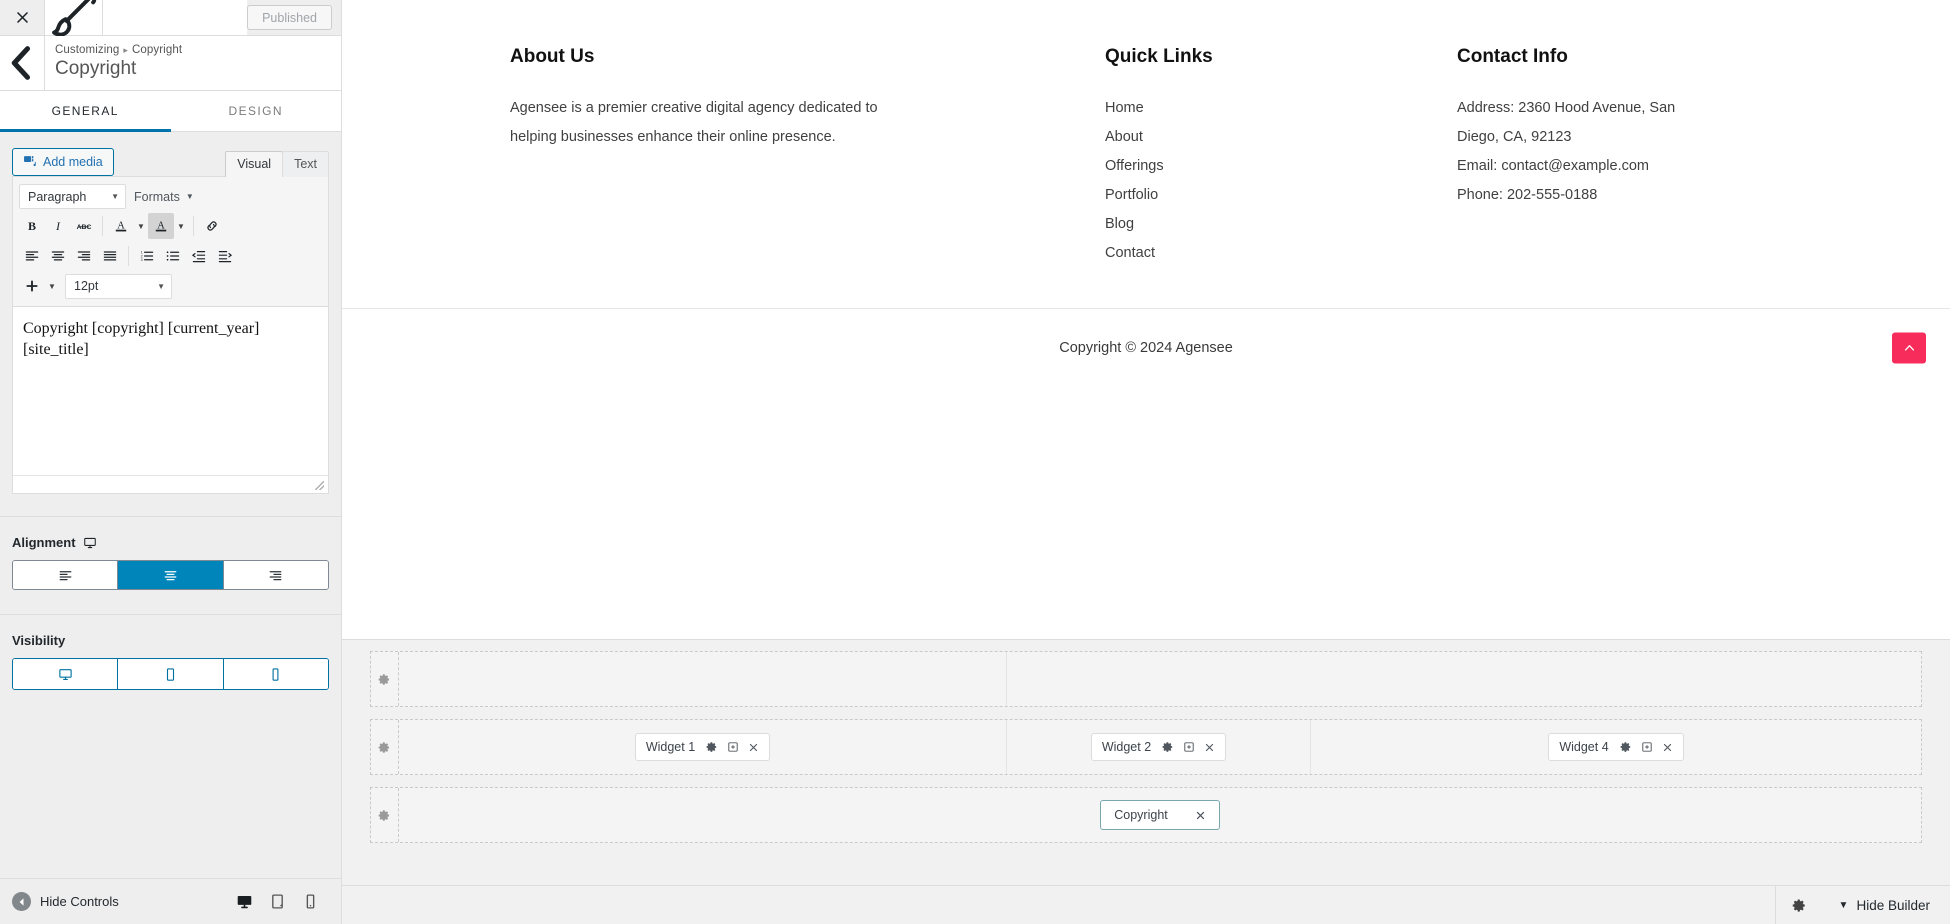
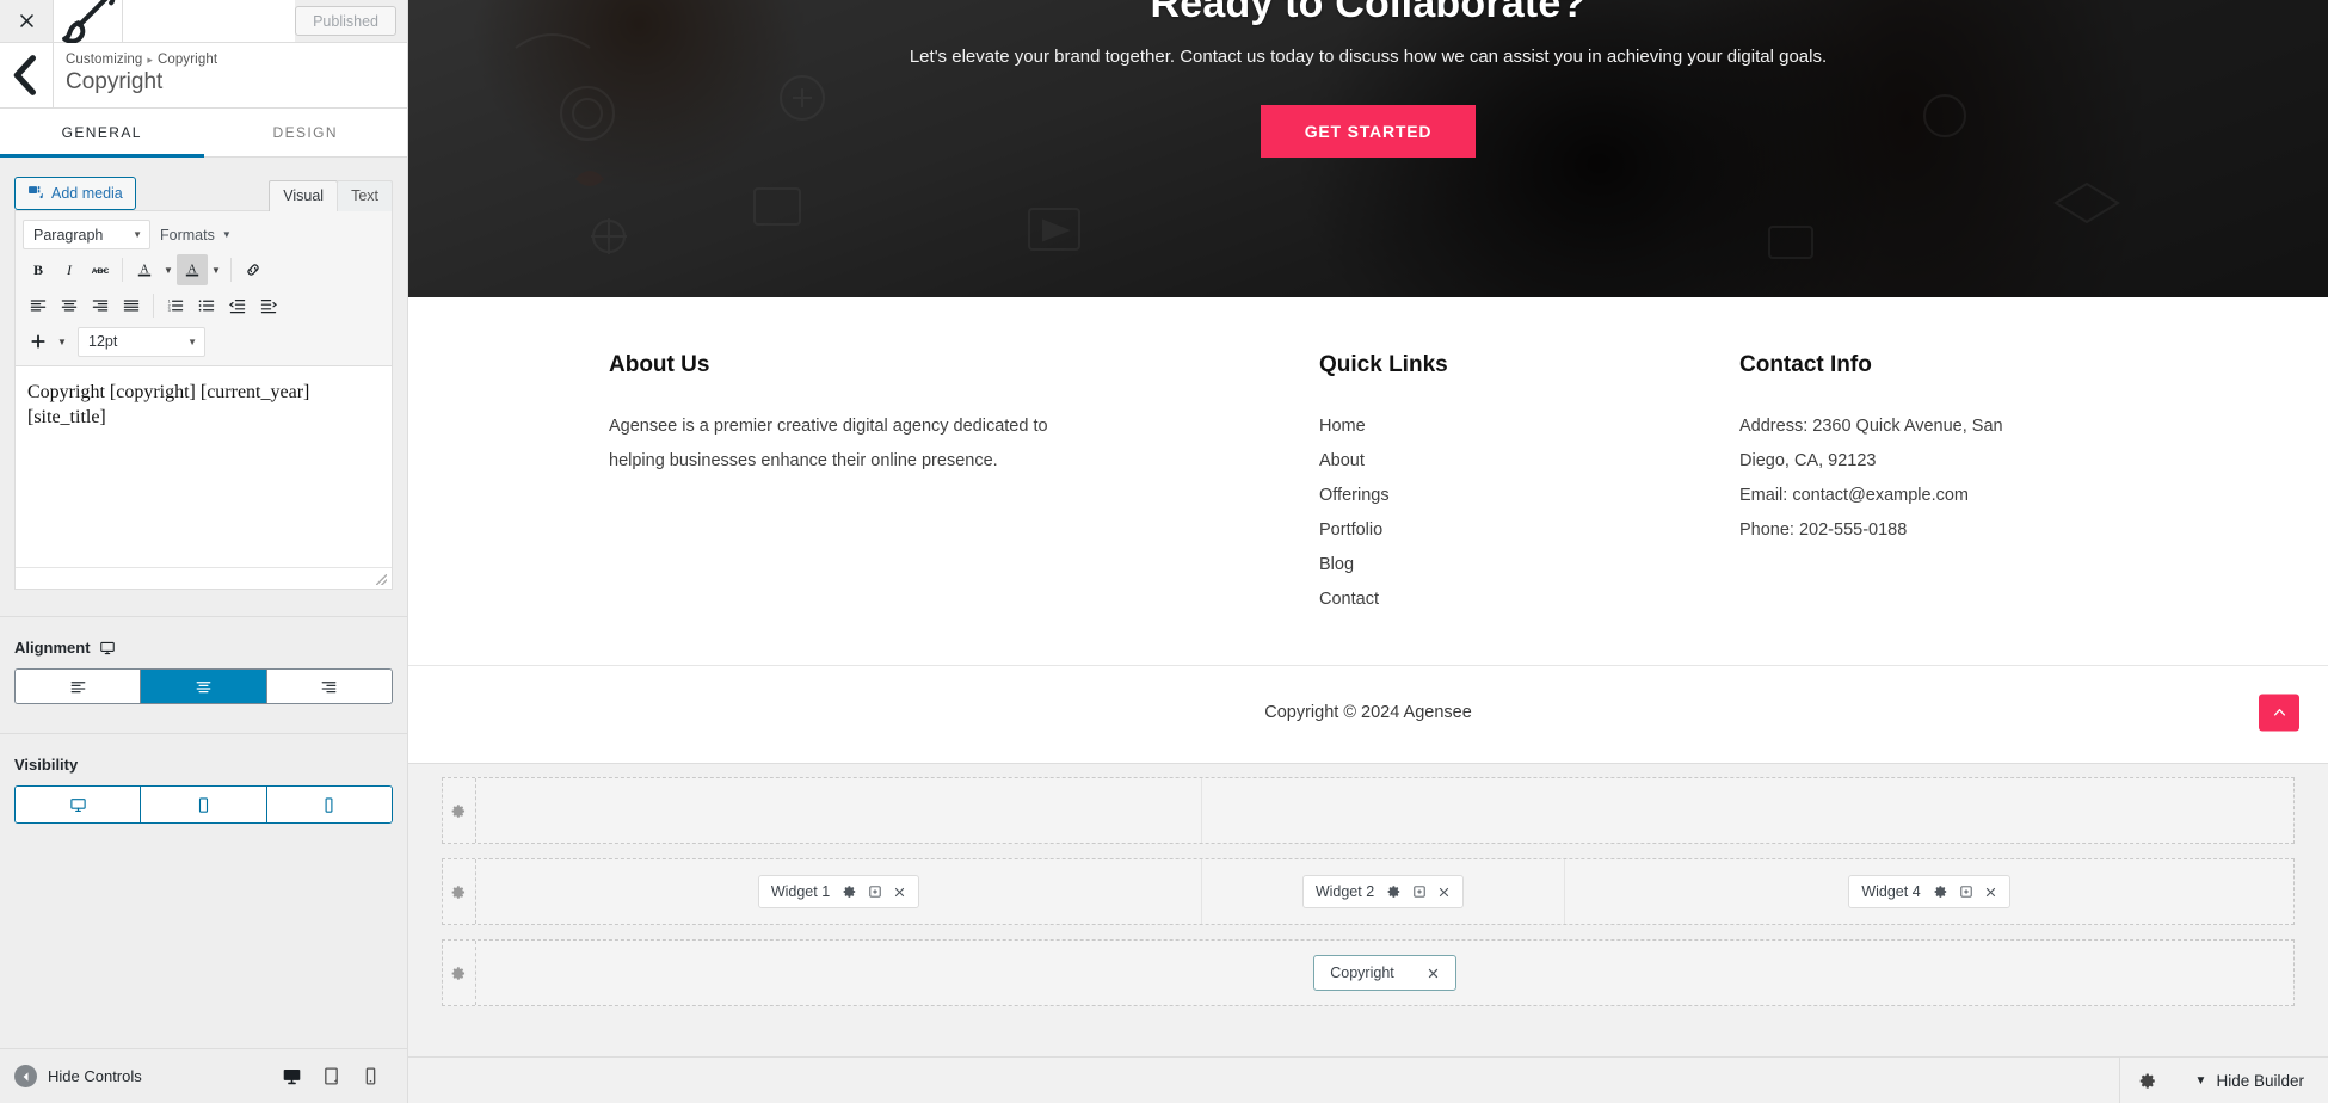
  Published
  Customizing ▸ Copyright
  Copyright
  GENERAL
  DESIGN
  Add media
  Visual
  Text
  Paragraph
  ▼
  Formats
  ▼
  B
  I
  A
  ▼
  A
  ▼
  ▼
  12pt
  ▼
  Copyright [copyright] [current_year]
  [site_title]
  Alignment
  Visibility
  Hide Controls
+ Ready to Collaborate?
+ Let's elevate your brand together. Contact us today to discuss how we can assist you in achieving your digital goals.
+ GET STARTED
  About Us
  Agensee is a premier creative digital agency dedicated to helping businesses enhance their online presence.
  Quick Links
  Home
  About
  Offerings
  Portfolio
  Blog
  Contact
  Contact Info
- Address: 2360 Hood Avenue, San
+ Address: 2360 Quick Avenue, San
  Diego, CA, 92123
  Email: contact@example.com
  Phone: 202-555-0188
  Copyright © 2024 Agensee
  Widget 1
  Widget 2
  Widget 4
  Copyright
  ▼
  Hide Builder
